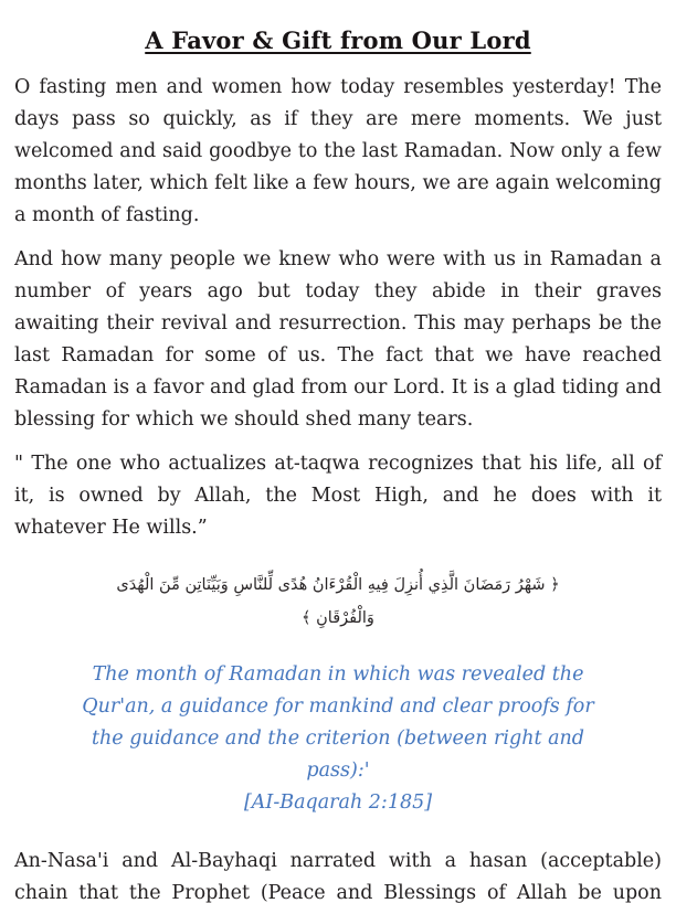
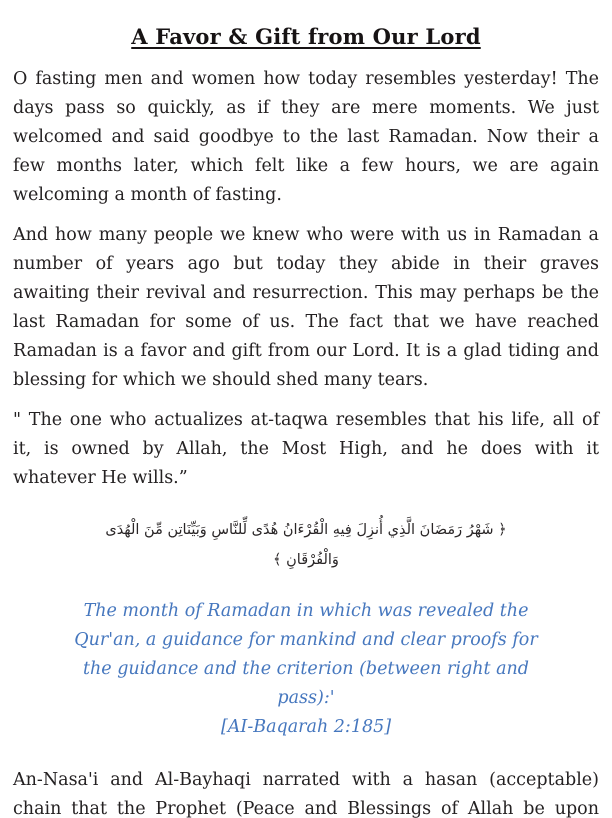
  A Favor & Gift from Our Lord
- O fasting men and women how today resembles yesterday! The days pass so quickly, as if they are mere moments. We just welcomed and said goodbye to the last Ramadan. Now only a few months later, which felt like a few hours, we are again welcoming a month of fasting.
+ O fasting men and women how today resembles yesterday! The days pass so quickly, as if they are mere moments. We just welcomed and said goodbye to the last Ramadan. Now their a few months later, which felt like a few hours, we are again welcoming a month of fasting.
- And how many people we knew who were with us in Ramadan a number of years ago but today they abide in their graves awaiting their revival and resurrection. This may perhaps be the last Ramadan for some of us. The fact that we have reached Ramadan is a favor and glad from our Lord. It is a glad tiding and blessing for which we should shed many tears.
+ And how many people we knew who were with us in Ramadan a number of years ago but today they abide in their graves awaiting their revival and resurrection. This may perhaps be the last Ramadan for some of us. The fact that we have reached Ramadan is a favor and gift from our Lord. It is a glad tiding and blessing for which we should shed many tears.
- " The one who actualizes at-taqwa recognizes that his life, all of it, is owned by Allah, the Most High, and he does with it whatever He wills.”
+ " The one who actualizes at-taqwa resembles that his life, all of it, is owned by Allah, the Most High, and he does with it whatever He wills.”
  ﴿ شَهْرُ رَمَضَانَ الَّذِي أُنزِلَ فِيهِ الْقُرْءَانُ هُدًى لِّلنَّاسِ وَبَيِّنَاتِن مِّنَ الْهُدَى
  وَالْفُرْقَانِ ﴾
  The month of Ramadan in which was revealed the Qur'an, a guidance for mankind and clear proofs for the guidance and the criterion (between right and pass):'
  [AI-Baqarah 2:185]
  An-Nasa'i and Al-Bayhaqi narrated with a hasan (acceptable) chain that the Prophet (Peace and Blessings of Allah be upon
